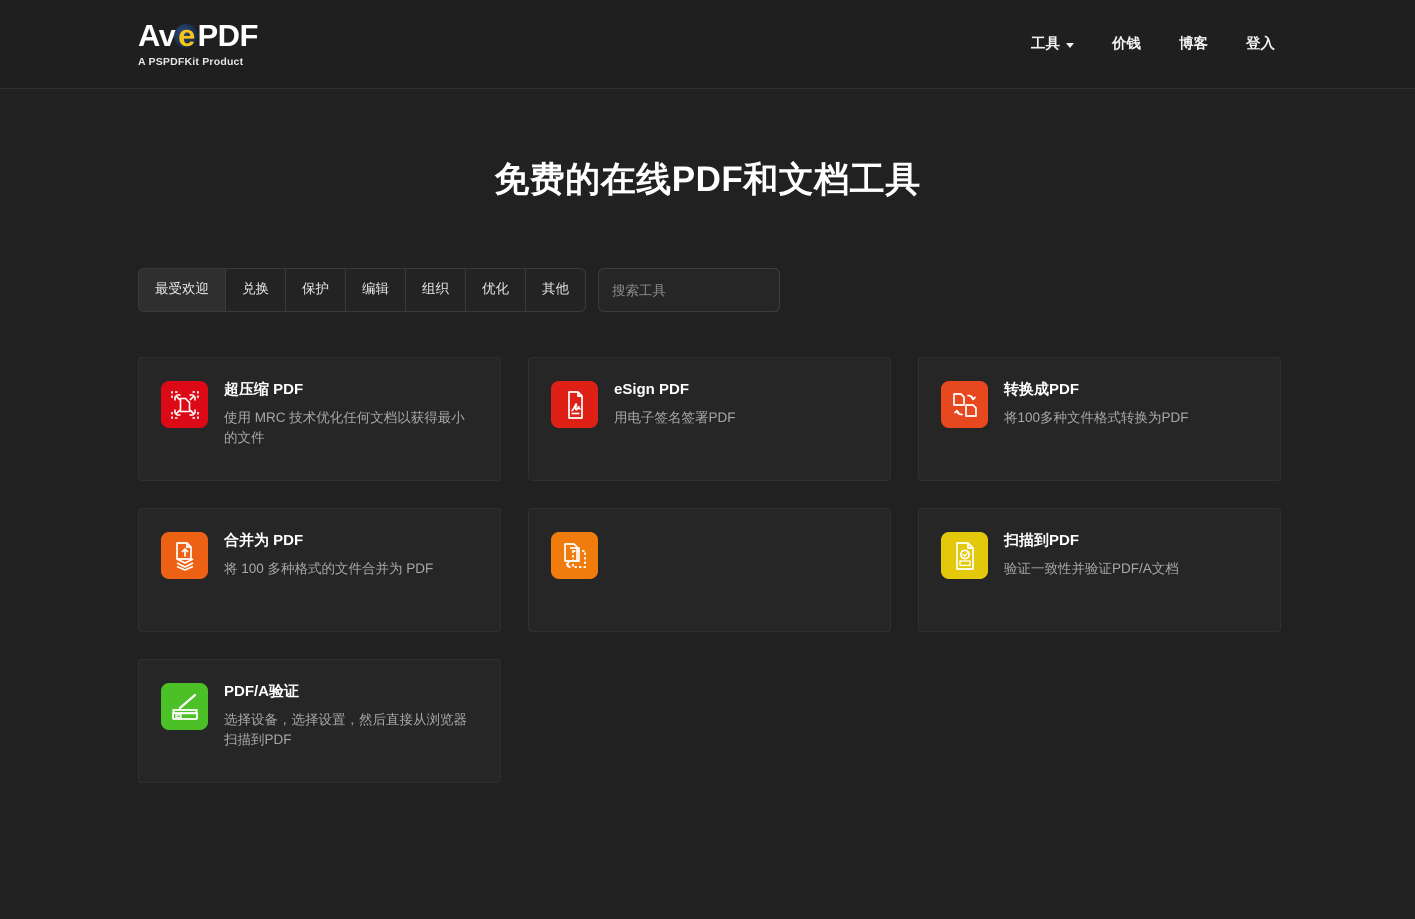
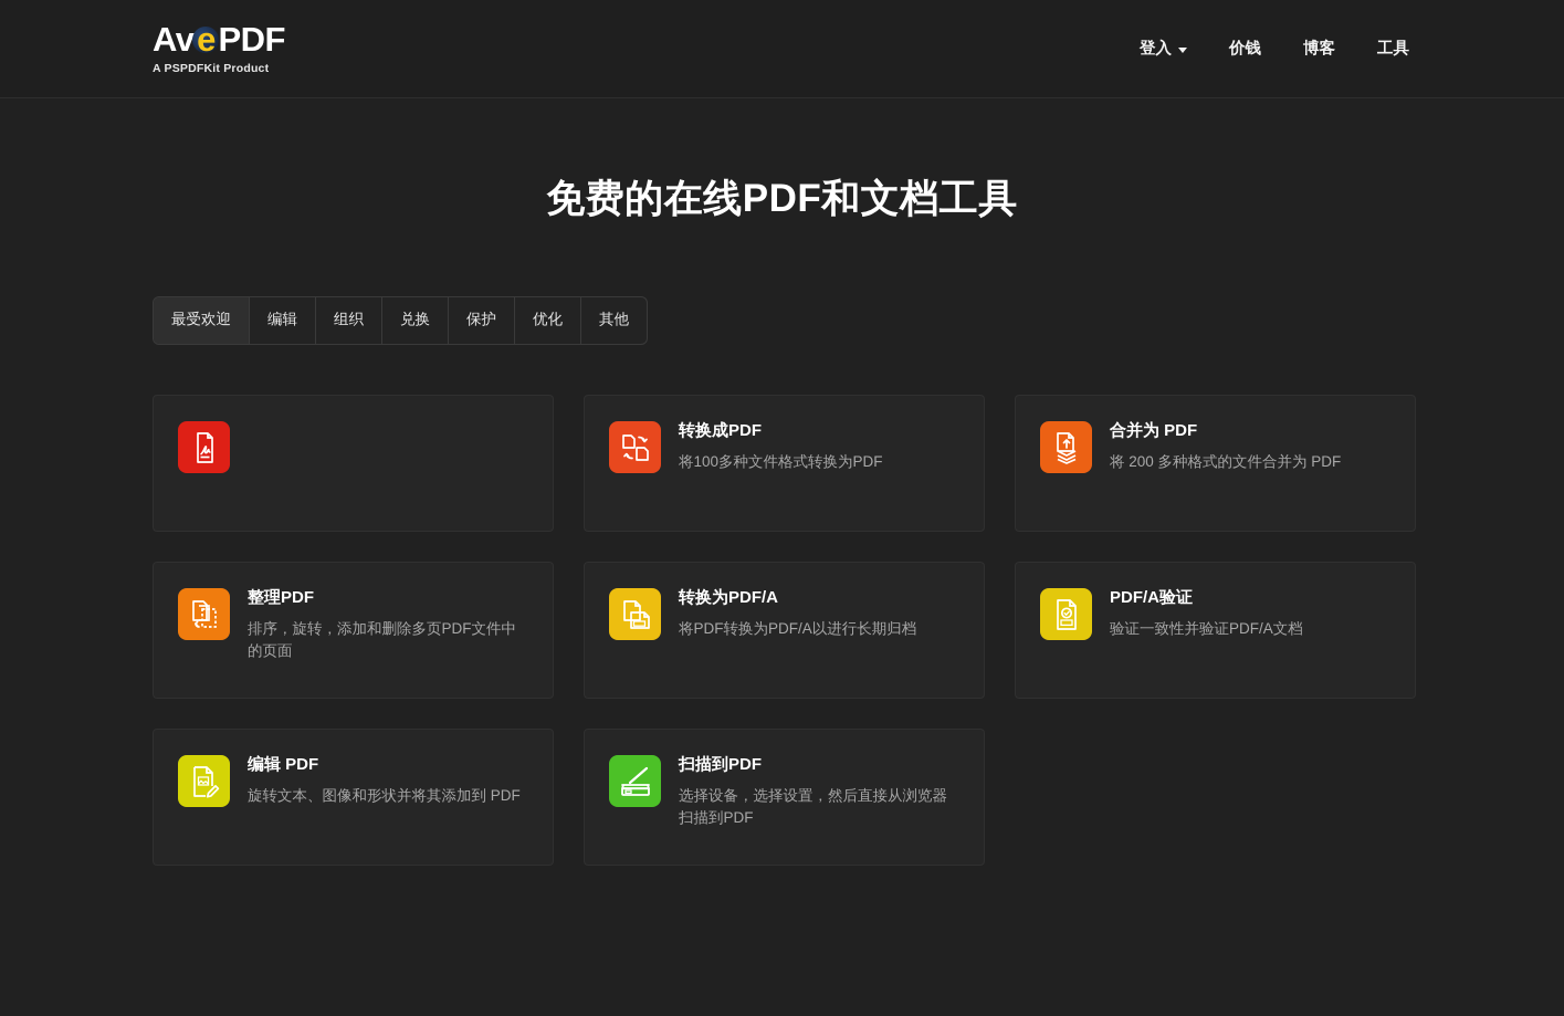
  AvePDF
  A PSPDFKit Product
- 工具
+ 登入
  价钱
  博客
- 登入
+ 工具
  免费的在线PDF和文档工具
  最受欢迎
- 兑换
+ 编辑
- 保护
+ 组织
- 编辑
+ 兑换
- 组织
+ 保护
  优化
  其他
- 搜索工具
- 超压缩 PDF
- 使用 MRC 技术优化任何文档以获得最小的文件
- eSign PDF
- 用电子签名签署PDF
  转换成PDF
  将100多种文件格式转换为PDF
  合并为 PDF
- 将 100 多种格式的文件合并为 PDF
+ 将 200 多种格式的文件合并为 PDF
+ 整理PDF
+ 排序，旋转，添加和删除多页PDF文件中的页面
+ 转换为PDF/A
+ 将PDF转换为PDF/A以进行长期归档
- 扫描到PDF
+ PDF/A验证
  验证一致性并验证PDF/A文档
+ 编辑 PDF
+ 旋转文本、图像和形状并将其添加到 PDF
- PDF/A验证
+ 扫描到PDF
  选择设备，选择设置，然后直接从浏览器扫描到PDF
